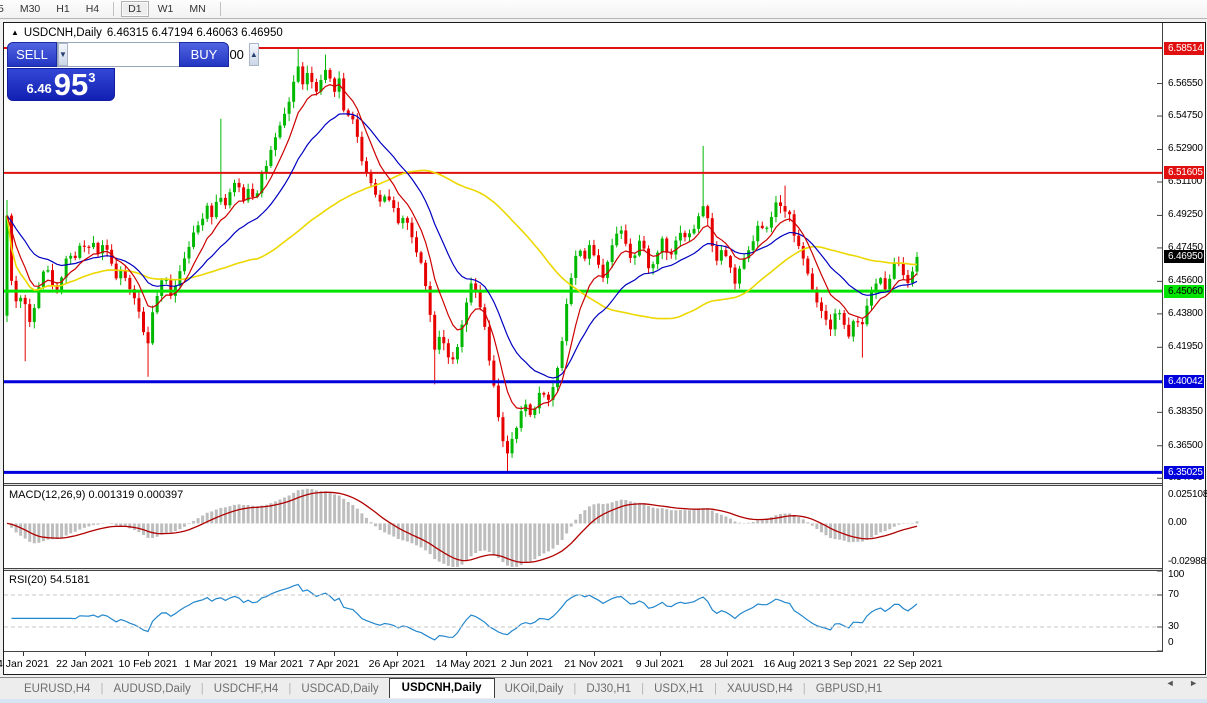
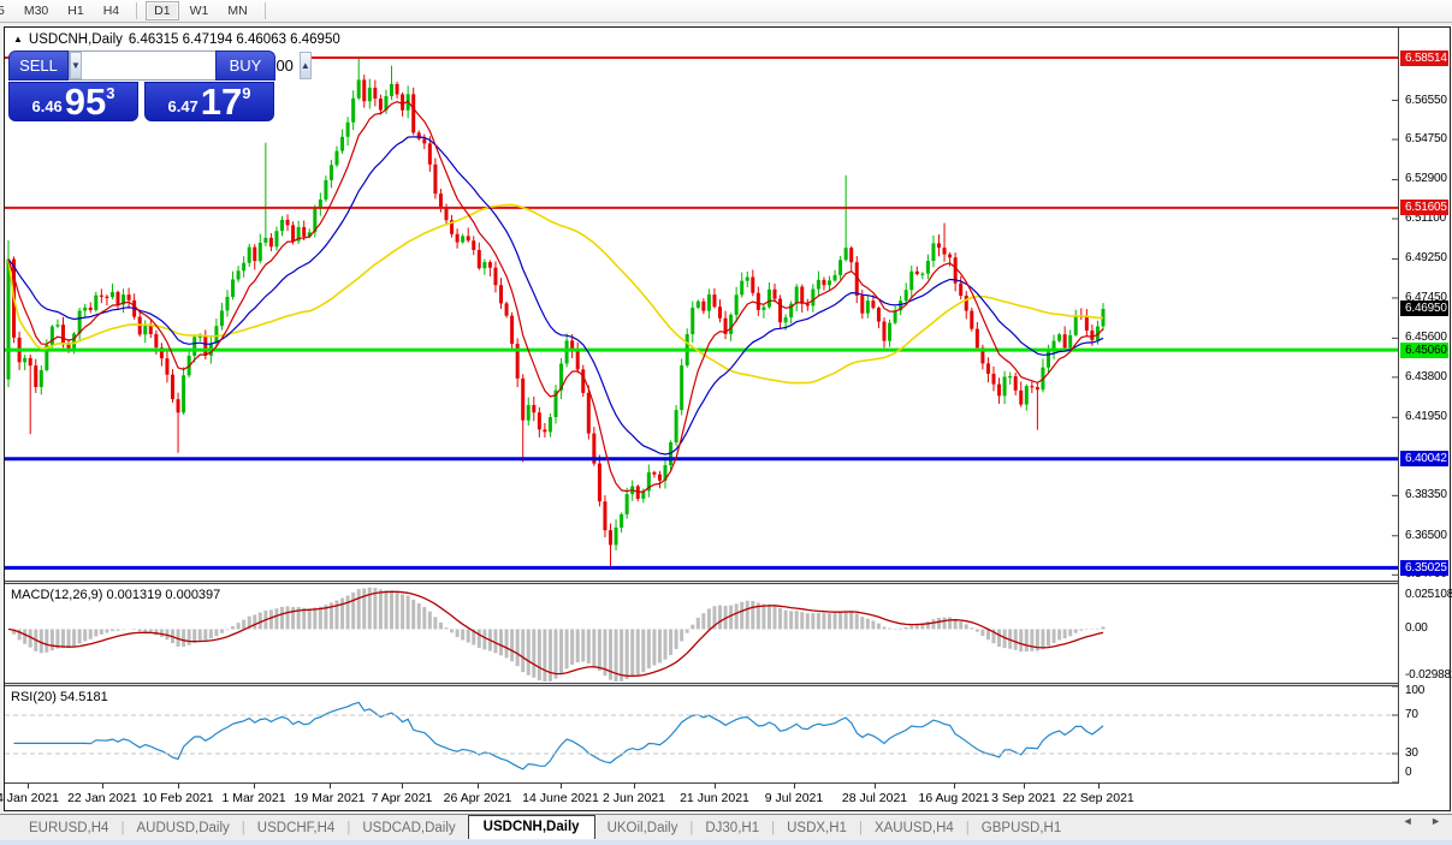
  5
  M30
  H1
  H4
  D1
  W1
  MN
  ▲
  USDCNH,Daily
  6.46315 6.47194 6.46063 6.46950
  SELL
  ▼
  ▲
  BUY
  6.46
  95
  3
+ 6.47
+ 17
+ 9
  MACD(12,26,9) 0.001319 0.000397
  RSI(20) 54.5181
  6.56550
  6.54750
  6.52900
  6.51100
  6.49250
  6.47450
  6.45600
  6.43800
  6.41950
  6.38350
  6.36500
  6.58514
  6.51605
  6.46950
  6.45060
  6.40042
  6.35025
  0.025108
  0.00
  -0.02988
  100
  70
  30
  0
  Jan 2021
  22 Jan 2021
  10 Feb 2021
  1 Mar 2021
  19 Mar 2021
  7 Apr 2021
  26 Apr 2021
- 14 May 2021
+ 14 June 2021
  2 Jun 2021
- 21 Nov 2021
+ 21 Jun 2021
  9 Jul 2021
  28 Jul 2021
  16 Aug 2021
  3 Sep 2021
  22 Sep 2021
  EURUSD,H4
  |
  AUDUSD,Daily
  |
  USDCHF,H4
  |
  USDCAD,Daily
  USDCNH,Daily
  UKOil,Daily
  |
  DJ30,H1
  |
  USDX,H1
  |
  XAUUSD,H4
  |
  GBPUSD,H1
  ◄ ►
